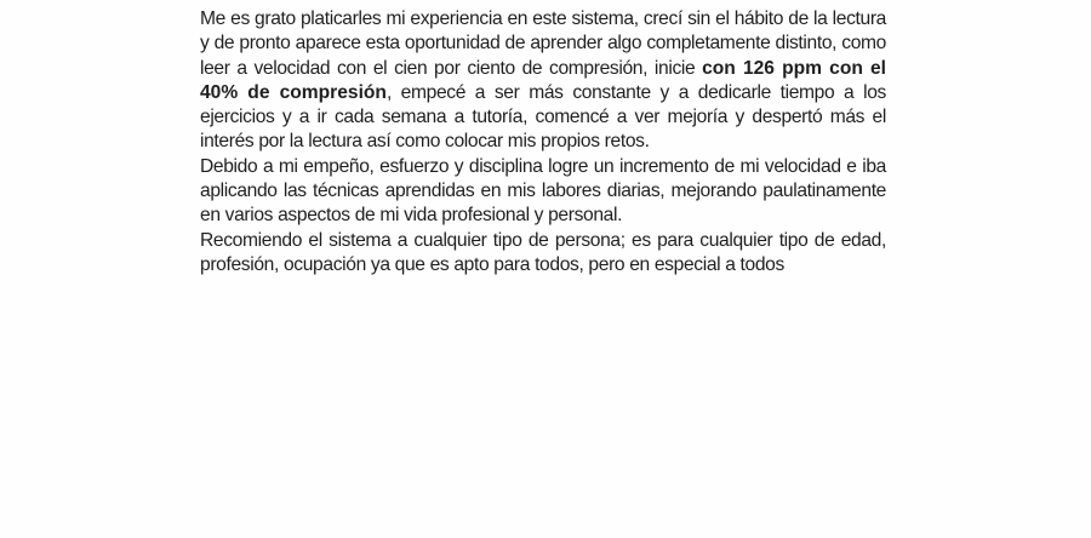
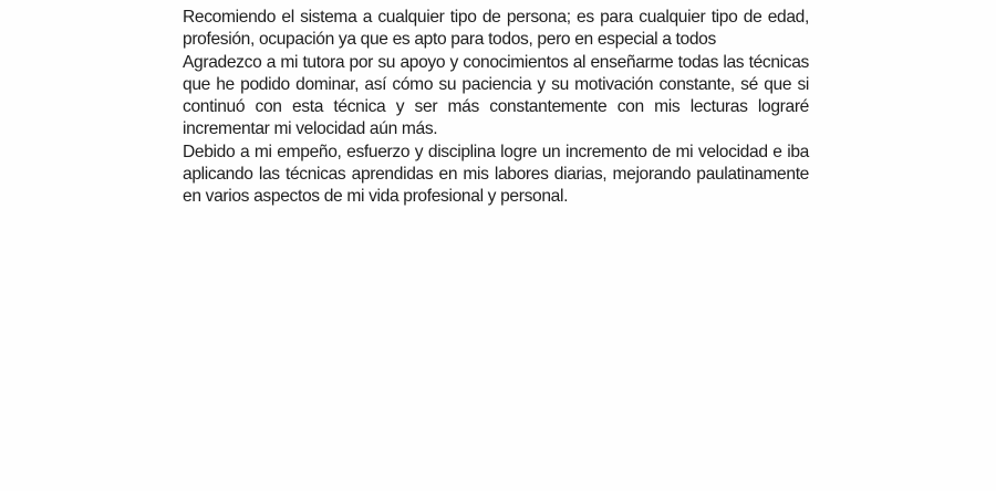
- Me es grato platicarles mi experiencia en este sistema, crecí sin el hábito de la lectura y de pronto aparece esta oportunidad de aprender algo completamente distinto, como leer a velocidad con el cien por ciento de compresión, inicie con 126 ppm con el 40% de compresión, empecé a ser más constante y a dedicarle tiempo a los ejercicios y a ir cada semana a tutoría, comencé a ver mejoría y despertó más el interés por la lectura así como colocar mis propios retos.
- Debido a mi empeño, esfuerzo y disciplina logre un incremento de mi velocidad e iba aplicando las técnicas aprendidas en mis labores diarias, mejorando paulatinamente en varios aspectos de mi vida profesional y personal.
+ Recomiendo el sistema a cualquier tipo de persona; es para cualquier tipo de edad, profesión, ocupación ya que es apto para todos, pero en especial a todos
+ Agradezco a mi tutora por su apoyo y conocimientos al enseñarme todas las técnicas que he podido dominar, así cómo su paciencia y su motivación constante, sé que si continuó con esta técnica y ser más constantemente con mis lecturas lograré incrementar mi velocidad aún más.
- Recomiendo el sistema a cualquier tipo de persona; es para cualquier tipo de edad, profesión, ocupación ya que es apto para todos, pero en especial a todos
+ Debido a mi empeño, esfuerzo y disciplina logre un incremento de mi velocidad e iba aplicando las técnicas aprendidas en mis labores diarias, mejorando paulatinamente en varios aspectos de mi vida profesional y personal.
